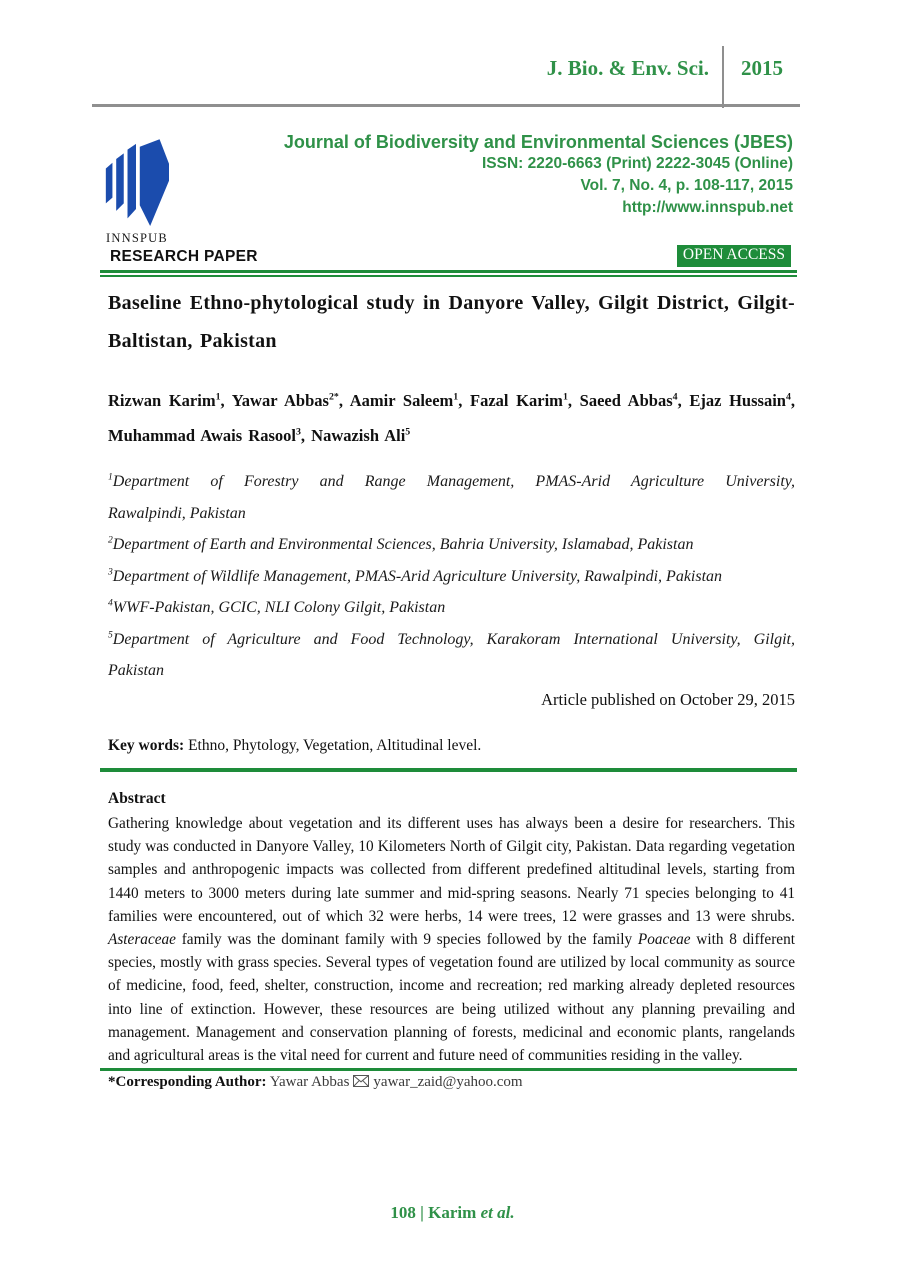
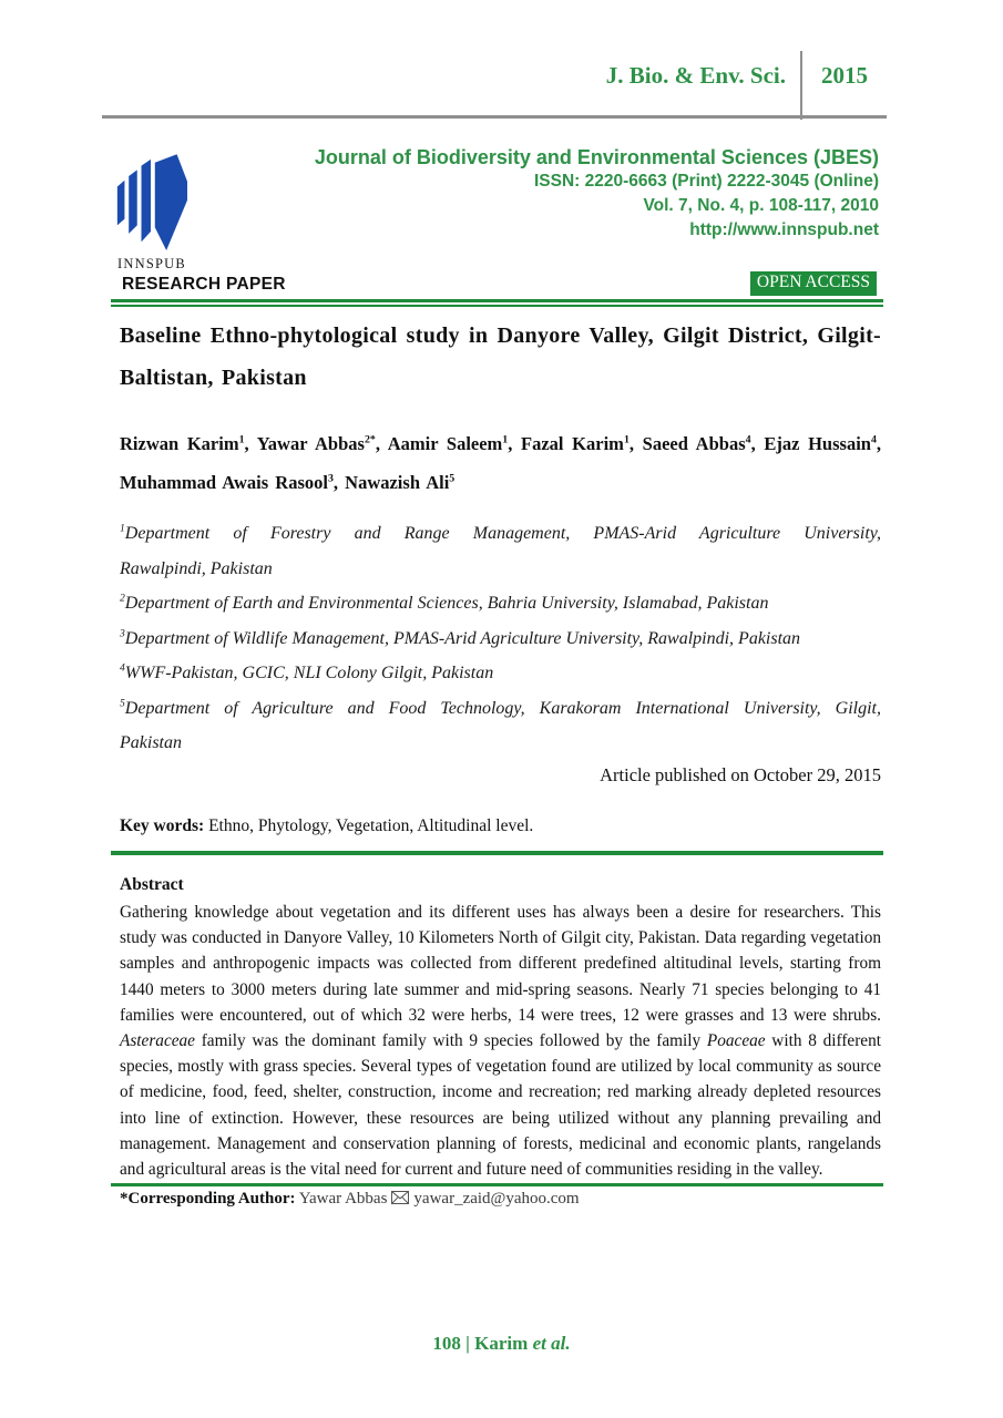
  J. Bio. & Env. Sci.
  2015
  INNSPUB
  Journal of Biodiversity and Environmental Sciences (JBES)
  ISSN: 2220-6663 (Print) 2222-3045 (Online)
- Vol. 7, No. 4, p. 108-117, 2015
+ Vol. 7, No. 4, p. 108-117, 2010
  http://www.innspub.net
  RESEARCH PAPER
  OPEN ACCESS
  Baseline Ethno-phytological study in Danyore Valley, Gilgit District, Gilgit-Baltistan, Pakistan
  Rizwan Karim1, Yawar Abbas2*, Aamir Saleem1, Fazal Karim1, Saeed Abbas4, Ejaz Hussain4, Muhammad Awais Rasool3, Nawazish Ali5
  1Department of Forestry and Range Management, PMAS-Arid Agriculture University,
  Rawalpindi, Pakistan
  2Department of Earth and Environmental Sciences, Bahria University, Islamabad, Pakistan
  3Department of Wildlife Management, PMAS-Arid Agriculture University, Rawalpindi, Pakistan
  4WWF-Pakistan, GCIC, NLI Colony Gilgit, Pakistan
  5Department of Agriculture and Food Technology, Karakoram International University, Gilgit,
  Pakistan
  Article published on October 29, 2015
  Key words: Ethno, Phytology, Vegetation, Altitudinal level.
  Abstract
  Gathering knowledge about vegetation and its different uses has always been a desire for researchers. This study was conducted in Danyore Valley, 10 Kilometers North of Gilgit city, Pakistan. Data regarding vegetation samples and anthropogenic impacts was collected from different predefined altitudinal levels, starting from 1440 meters to 3000 meters during late summer and mid-spring seasons. Nearly 71 species belonging to 41 families were encountered, out of which 32 were herbs, 14 were trees, 12 were grasses and 13 were shrubs. Asteraceae family was the dominant family with 9 species followed by the family Poaceae with 8 different species, mostly with grass species. Several types of vegetation found are utilized by local community as source of medicine, food, feed, shelter, construction, income and recreation; red marking already depleted resources into line of extinction. However, these resources are being utilized without any planning prevailing and management. Management and conservation planning of forests, medicinal and economic plants, rangelands and agricultural areas is the vital need for current and future need of communities residing in the valley.
  *Corresponding Author: Yawar Abbas yawar_zaid@yahoo.com
  108 | Karim et al.
